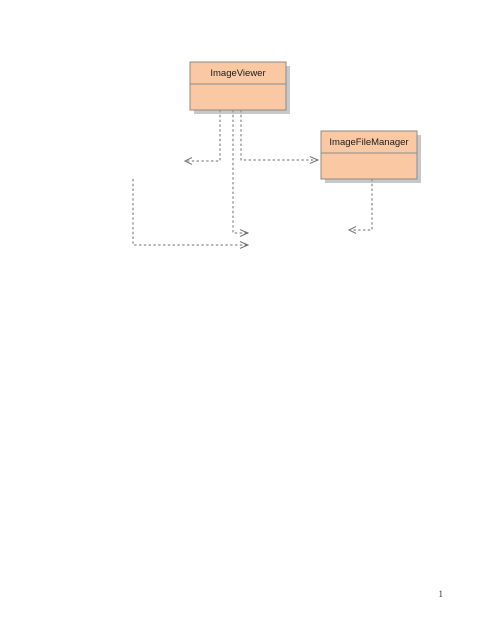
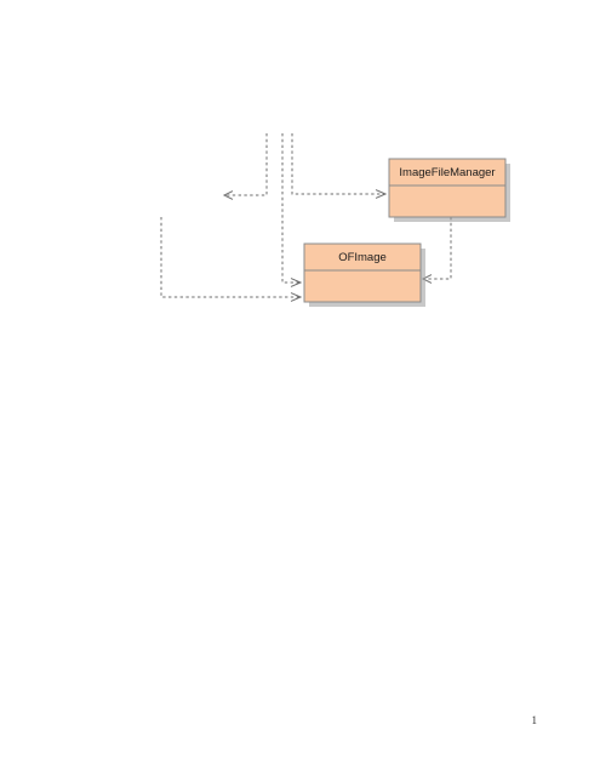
- ImageViewer
  ImageFileManager
+ OFImage
  1
